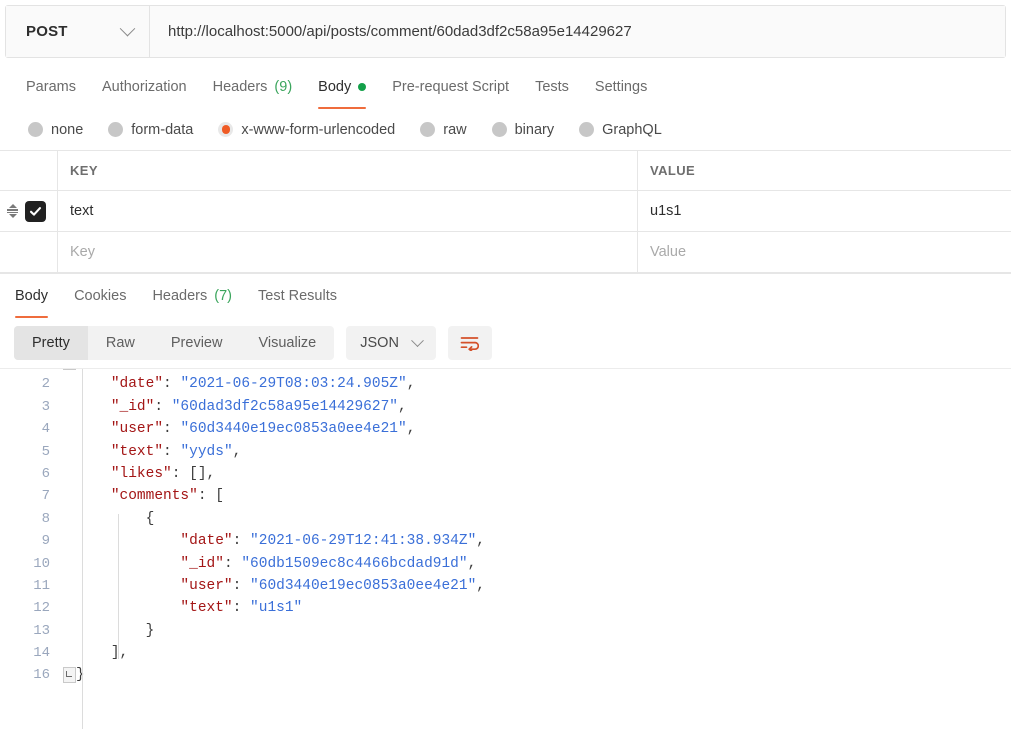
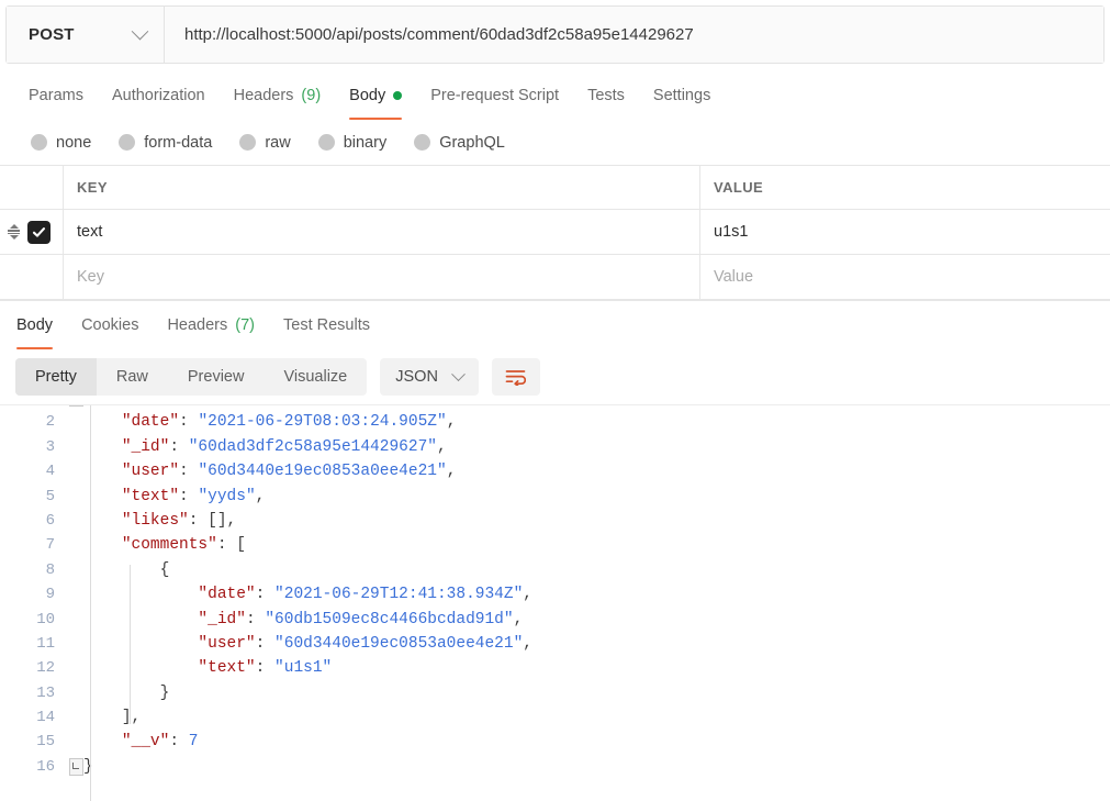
  POST
  http://localhost:5000/api/posts/comment/60dad3df2c58a95e14429627
  Params
  Authorization
  Headers
  (9)
  Body
  Pre-request Script
  Tests
  Settings
  none
  form-data
- x-www-form-urlencoded
  raw
  binary
  GraphQL
  KEY
  VALUE
  text
  u1s1
  Key
  Value
  Body
  Cookies
  Headers
  (7)
  Test Results
  Pretty
  Raw
  Preview
  Visualize
  JSON
  2
  "date": "2021-06-29T08:03:24.905Z",
  3
  "_id": "60dad3df2c58a95e14429627",
  4
  "user": "60d3440e19ec0853a0ee4e21",
  5
  "text": "yyds",
  6
  "likes": [],
  7
  "comments": [
  8
  {
  9
  "date": "2021-06-29T12:41:38.934Z",
  10
  "_id": "60db1509ec8c4466bcdad91d",
  11
  "user": "60d3440e19ec0853a0ee4e21",
  12
  "text": "u1s1"
  13
  }
  14
  ],
+ 15
+ "__v": 7
  16
  }
